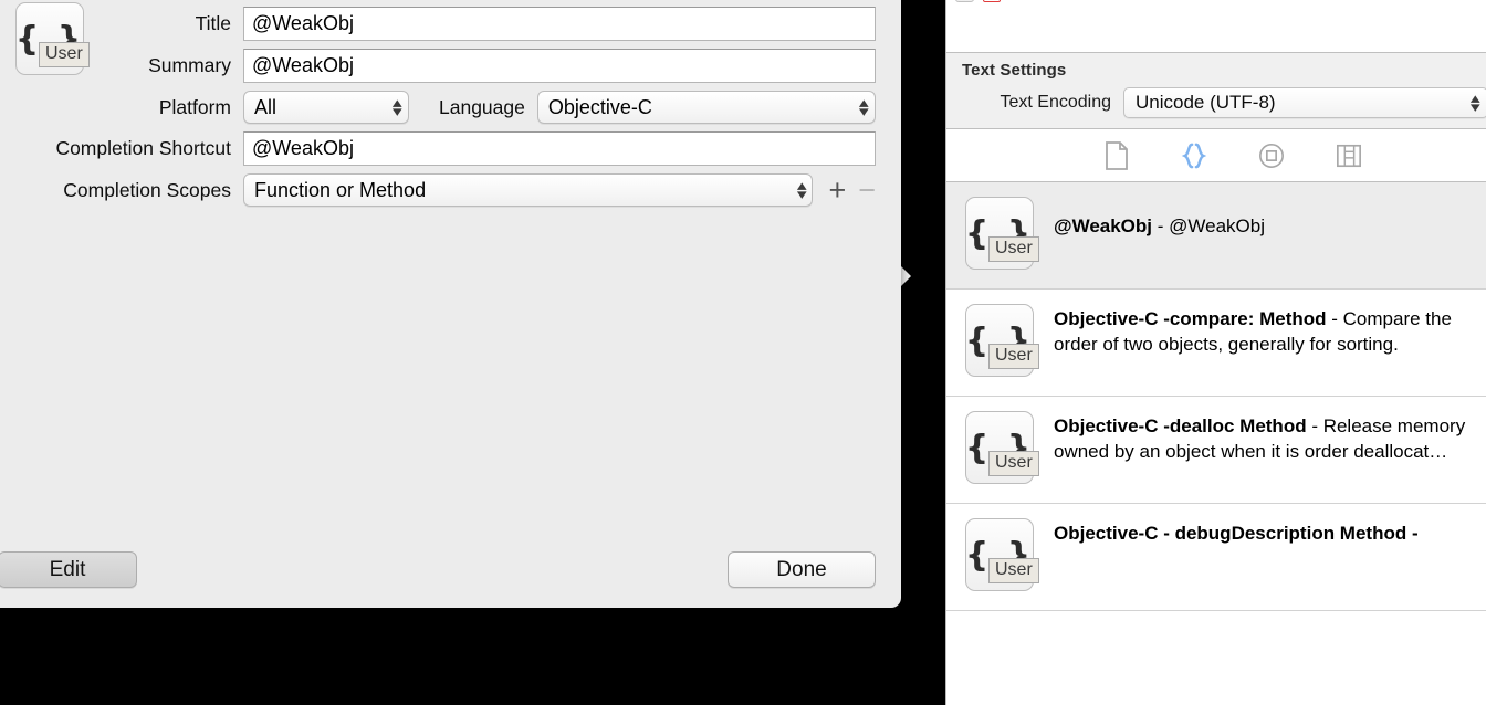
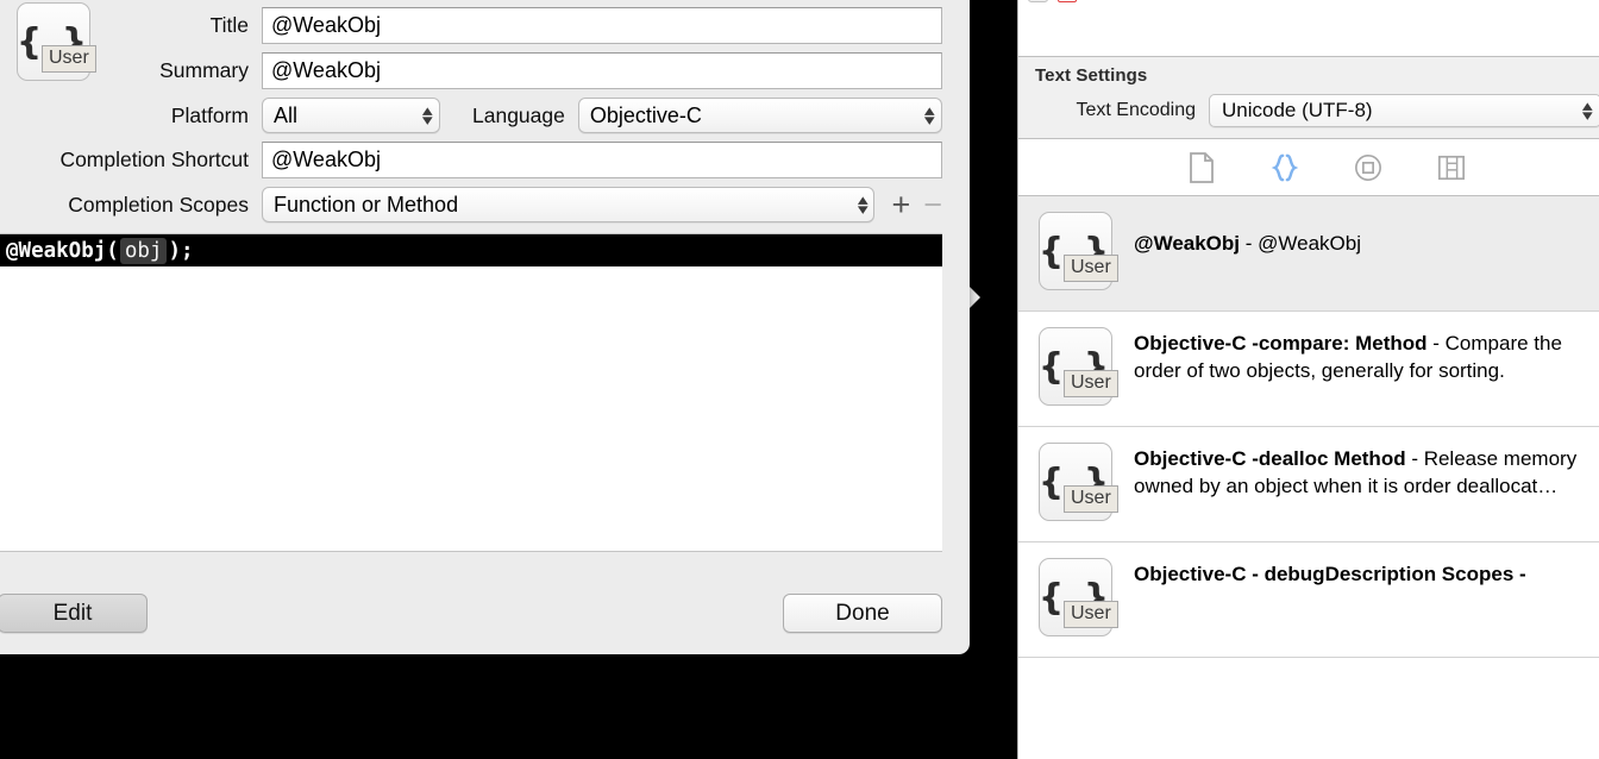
  Text Settings
  Text Encoding
  Unicode (UTF-8)
  ▴
  ▾
  { }
  User
  @WeakObj - @WeakObj
  { }
  User
  Objective-C -compare: Method - Compare the order of two objects, generally for sorting.
  { }
  User
  Objective-C -dealloc Method - Release memory owned by an object when it is order deallocat…
  { }
  User
- Objective-C - debugDescription Method -
+ Objective-C - debugDescription Scopes -
  { }
  User
  Title
  @WeakObj
  Summary
  @WeakObj
  Platform
  All
  ▴
  ▾
  Language
  Objective-C
  ▴
  ▾
  Completion Shortcut
  @WeakObj
  Completion Scopes
  Function or Method
  ▴
  ▾
  +
  −
+ @WeakObj(
+ obj
+ );
  Edit
  Done
